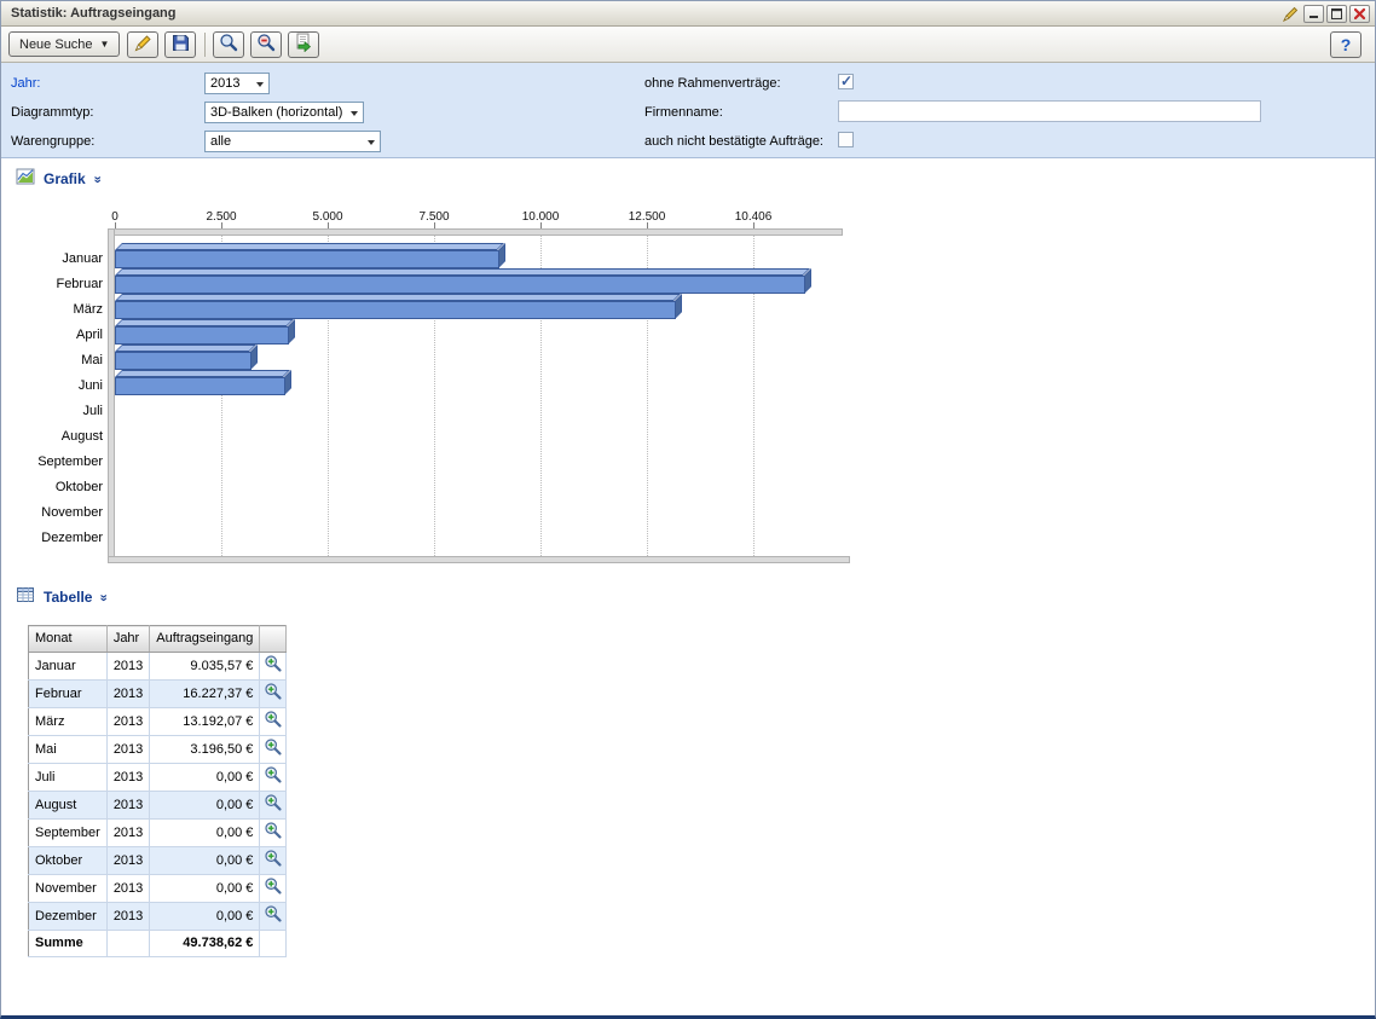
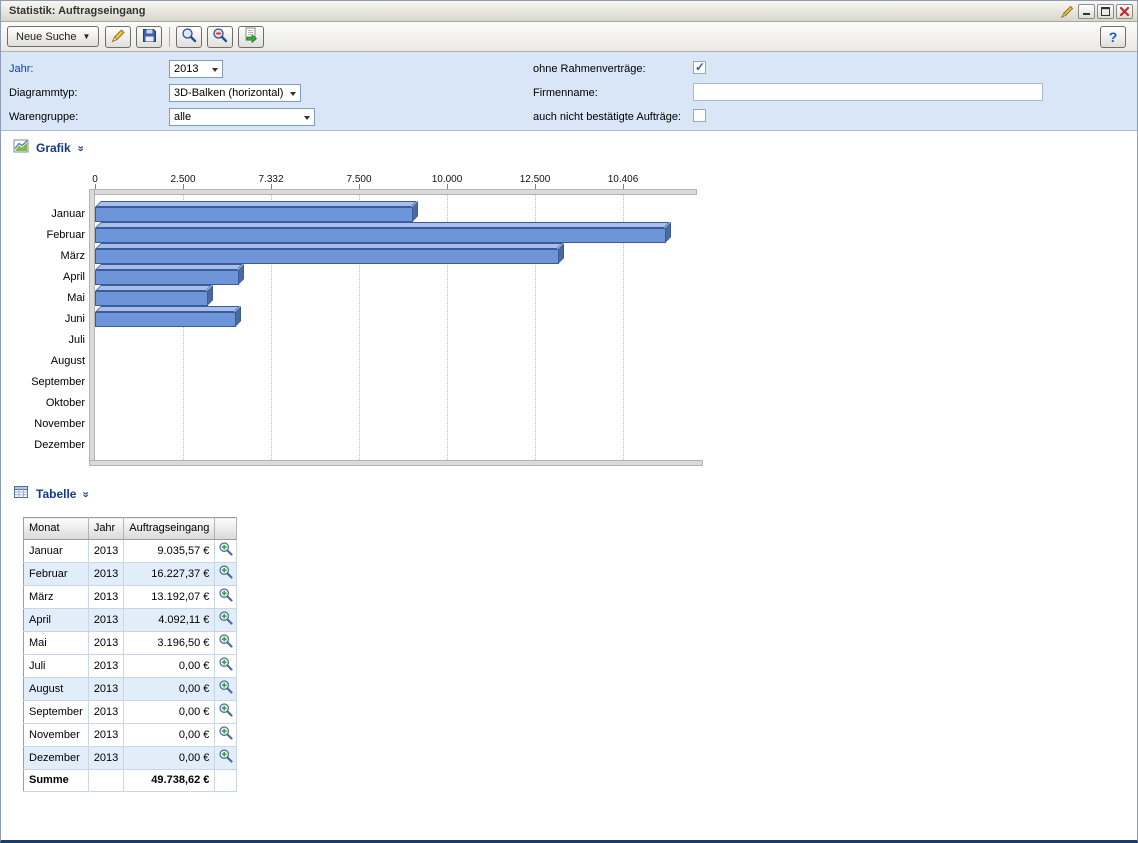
  Statistik: Auftragseingang
  Neue Suche
  ▼
  ?
  Jahr:
  Diagrammtyp:
  Warengruppe:
  2013
  3D-Balken (horizontal)
  alle
  ohne Rahmenverträge:
  Firmenname:
  auch nicht bestätigte Aufträge:
  Grafik
  0
  2.500
- 5.000
+ 7.332
  7.500
  10.000
  12.500
  10.406
  Januar
  Februar
  März
  April
  Mai
  Juni
  Juli
  August
  September
  Oktober
  November
  Dezember
  Tabelle
  Monat	Jahr	Auftragseingang
  Januar	2013	9.035,57 €
  Februar	2013	16.227,37 €
  März	2013	13.192,07 €
+ April	2013	4.092,11 €
  Mai	2013	3.196,50 €
  Juli	2013	0,00 €
  August	2013	0,00 €
  September	2013	0,00 €
- Oktober	2013	0,00 €
  November	2013	0,00 €
  Dezember	2013	0,00 €
  Summe		49.738,62 €
